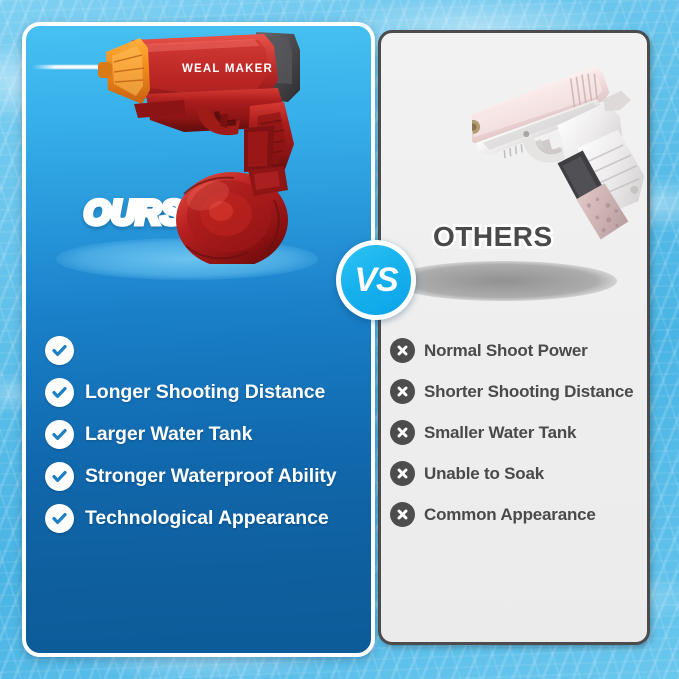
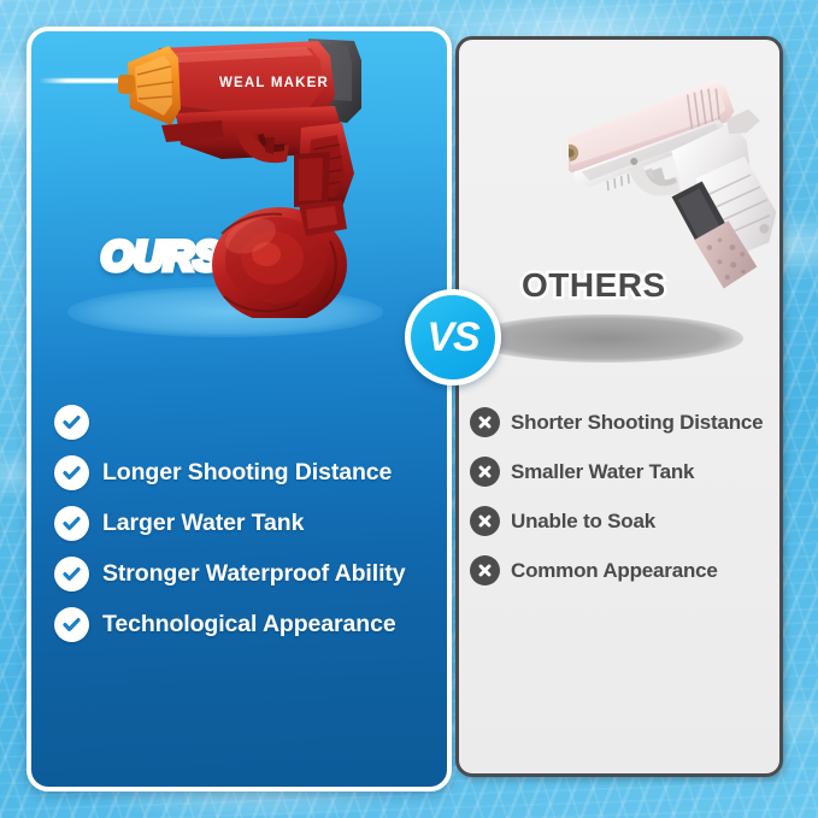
  OURS
  WEAL MAKER
  OTHERS
  VS
  Longer Shooting Distance
  Larger Water Tank
  Stronger Waterproof Ability
  Technological Appearance
- Normal Shoot Power
  Shorter Shooting Distance
  Smaller Water Tank
  Unable to Soak
  Common Appearance
